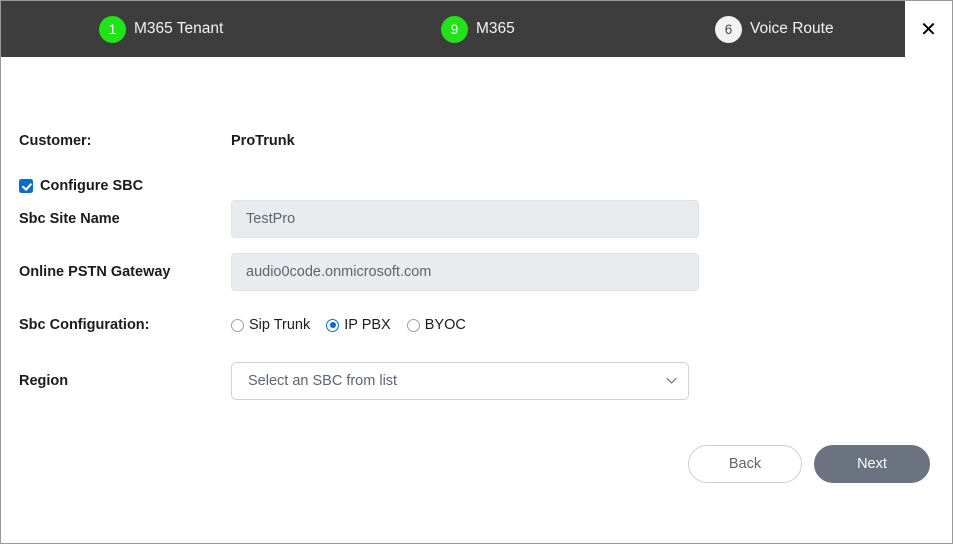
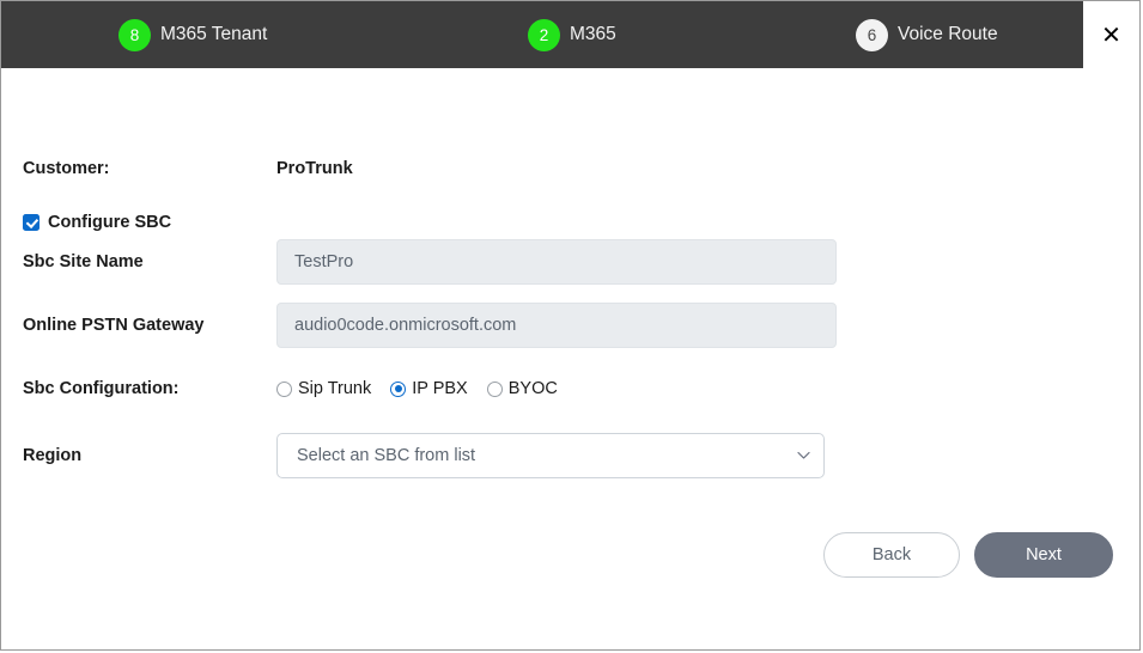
- 1
+ 8
  M365 Tenant
- 9
+ 2
  M365
  6
  Voice Route
  ✕
  Customer:
  ProTrunk
  Configure SBC
  Sbc Site Name
  TestPro
  Online PSTN Gateway
  audio0code.onmicrosoft.com
  Sbc Configuration:
  Sip Trunk
  IP PBX
  BYOC
  Region
  Select an SBC from list
  Back
  Next
